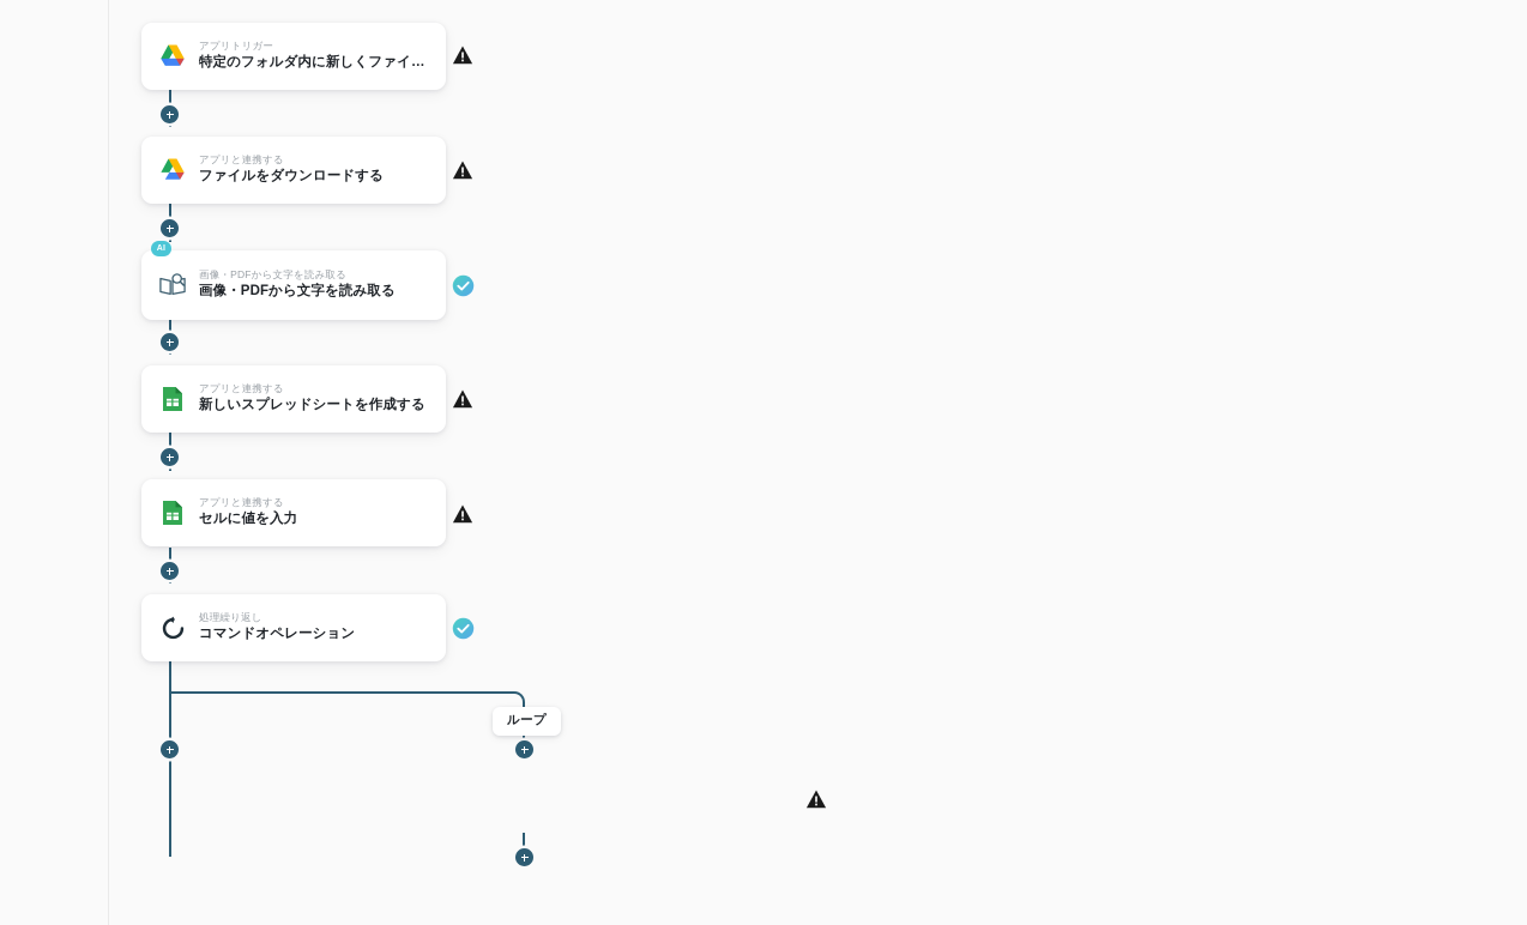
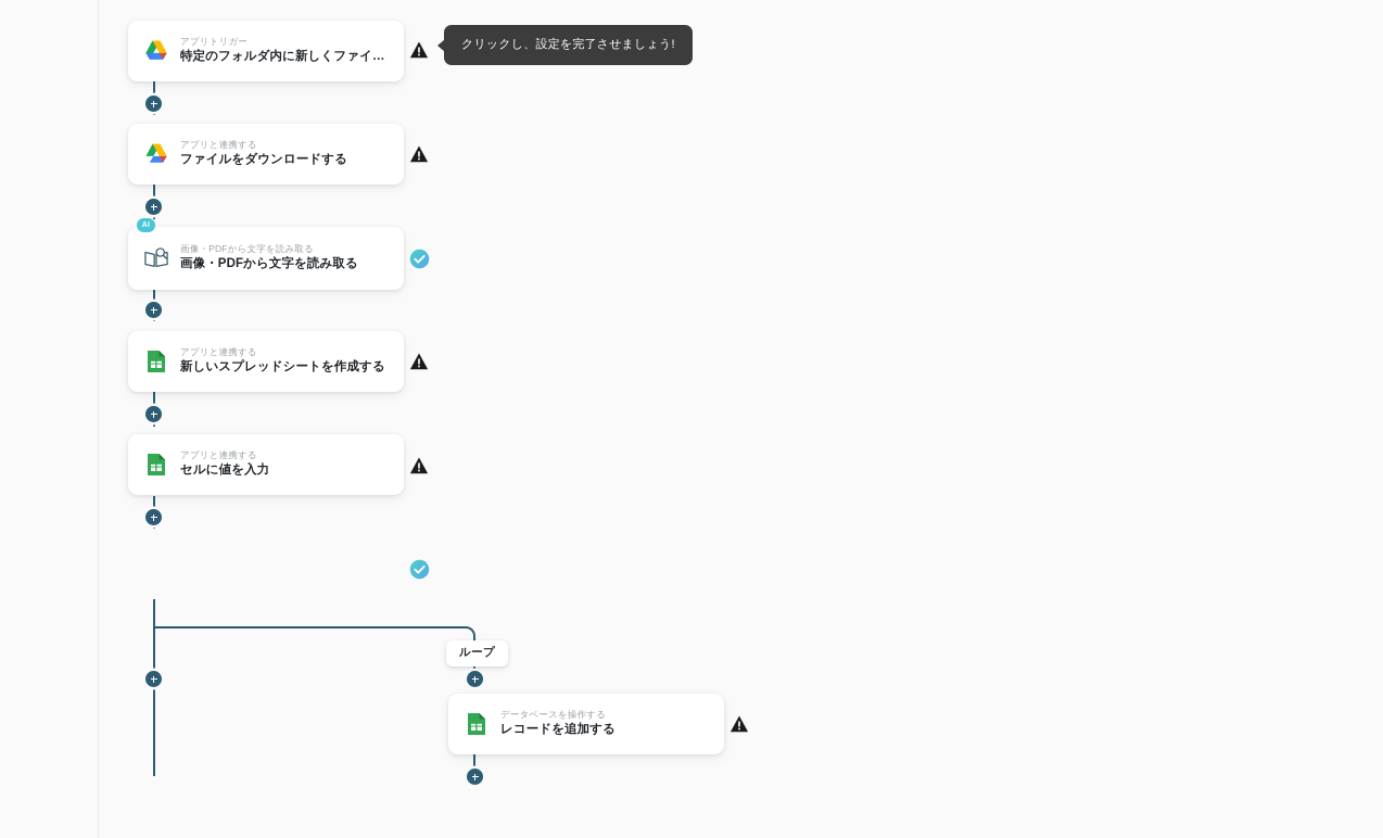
  アプリトリガー
  特定のフォルダ内に新しくファイル
+ クリックし、設定を完了させましょう!
  アプリと連携する
  ファイルをダウンロードする
  画像・PDFから文字を読み取る
  画像・PDFから文字を読み取る
  アプリと連携する
  新しいスプレッドシートを作成する
  アプリと連携する
  セルに値を入力
- 処理繰り返し
- コマンドオペレーション
  ループ
+ データベースを操作する
+ レコードを追加する
